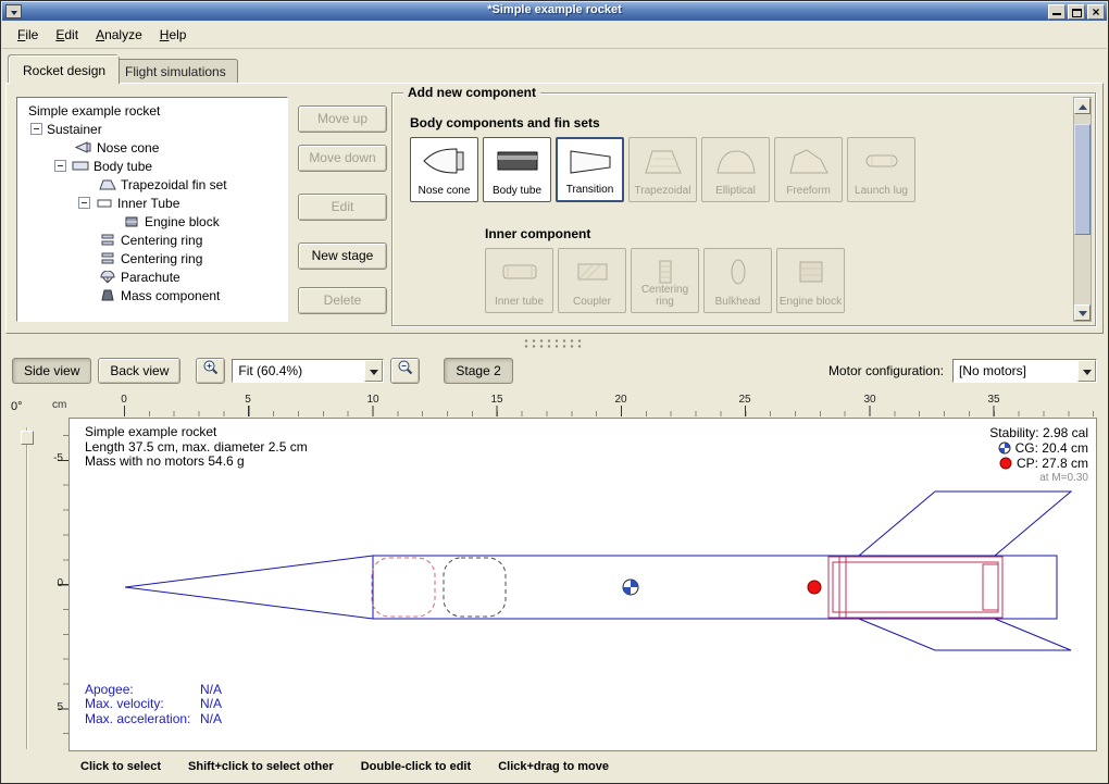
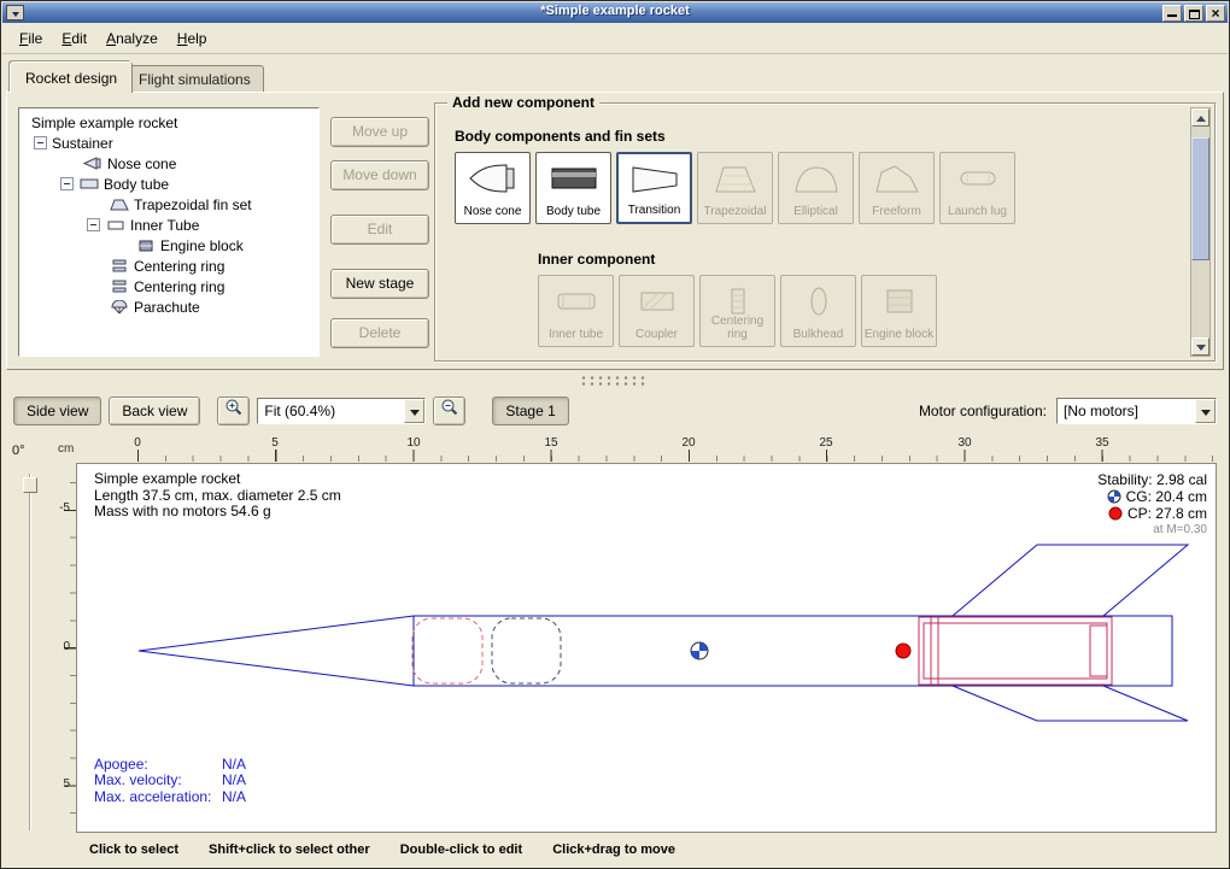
  *Simple example rocket
  File
  Edit
  Analyze
  Help
  Rocket design
  Flight simulations
  Simple example rocket
  Sustainer
  Nose cone
  Body tube
  Trapezoidal fin set
  Inner Tube
  Engine block
  Centering ring
  Centering ring
  Parachute
- Mass component
  Move up
  Move down
  Edit
  New stage
  Delete
  Add new component
  Body components and fin sets
  Nose cone
  Body tube
  Transition
  Trapezoidal
  Elliptical
  Freeform
  Launch lug
  Inner component
  Inner tube
  Coupler
  Centering ring
  Bulkhead
  Engine block
  Side view
  Back view
  Fit (60.4%)
- Stage 2
+ Stage 1
  Motor configuration:
  [No motors]
  0°
  cm
  0
  5
  10
  15
  20
  25
  30
  35
  -5
  0
  5
  Simple example rocket
  Length 37.5 cm, max. diameter 2.5 cm
  Mass with no motors 54.6 g
  Stability: 2.98 cal
  CG: 20.4 cm
  CP: 27.8 cm
  at M=0.30
  Apogee:
  N/A
  Max. velocity:
  N/A
  Max. acceleration:
  N/A
  Click to select Shift+click to select other Double-click to edit Click+drag to move
